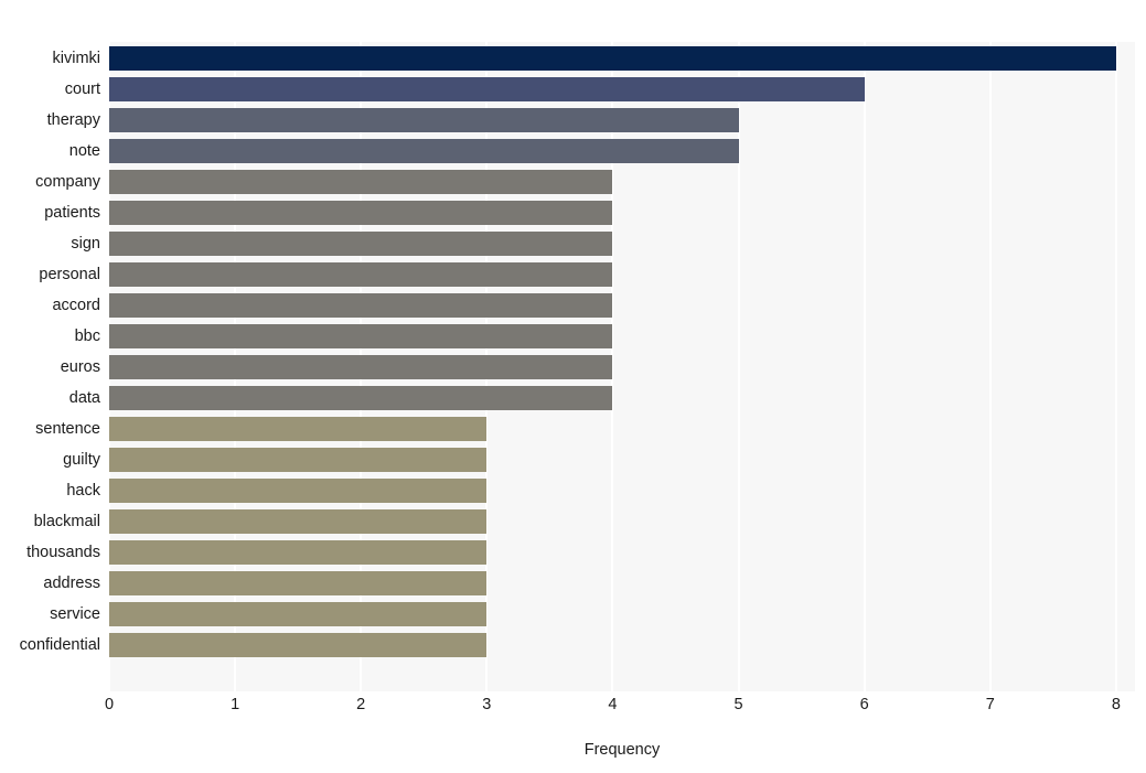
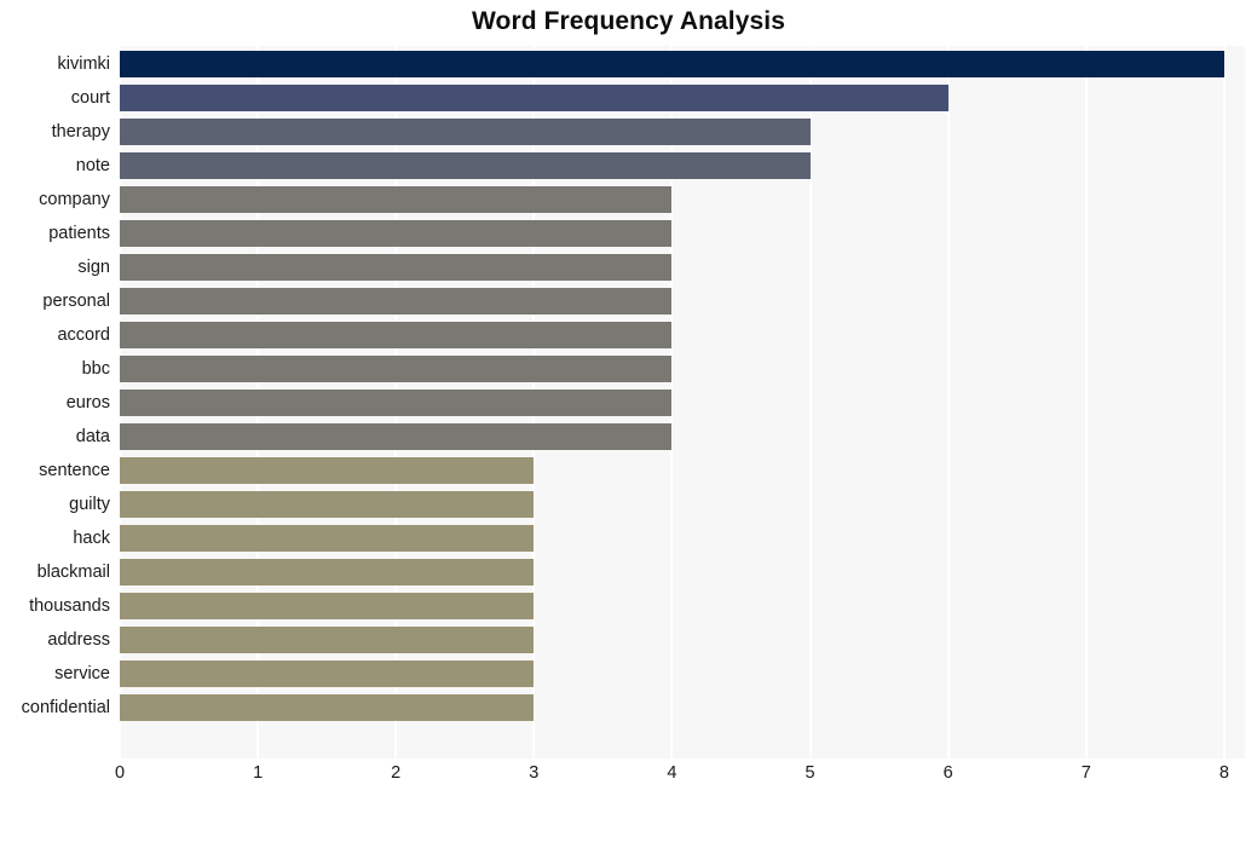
+ Word Frequency Analysis
  kivimki
  court
  therapy
  note
  company
  patients
  sign
  personal
  accord
  bbc
  euros
  data
  sentence
  guilty
  hack
  blackmail
  thousands
  address
  service
  confidential
  0
  1
  2
  3
  4
  5
  6
  7
  8
- Frequency
